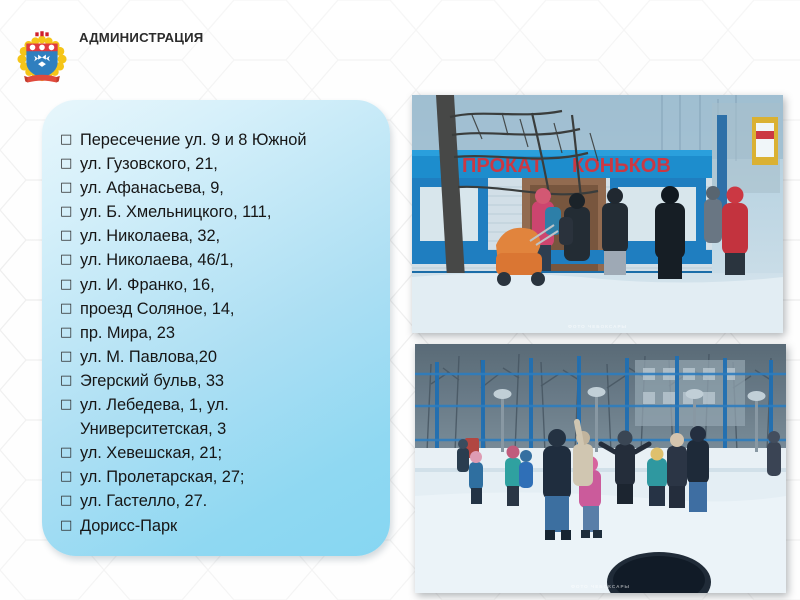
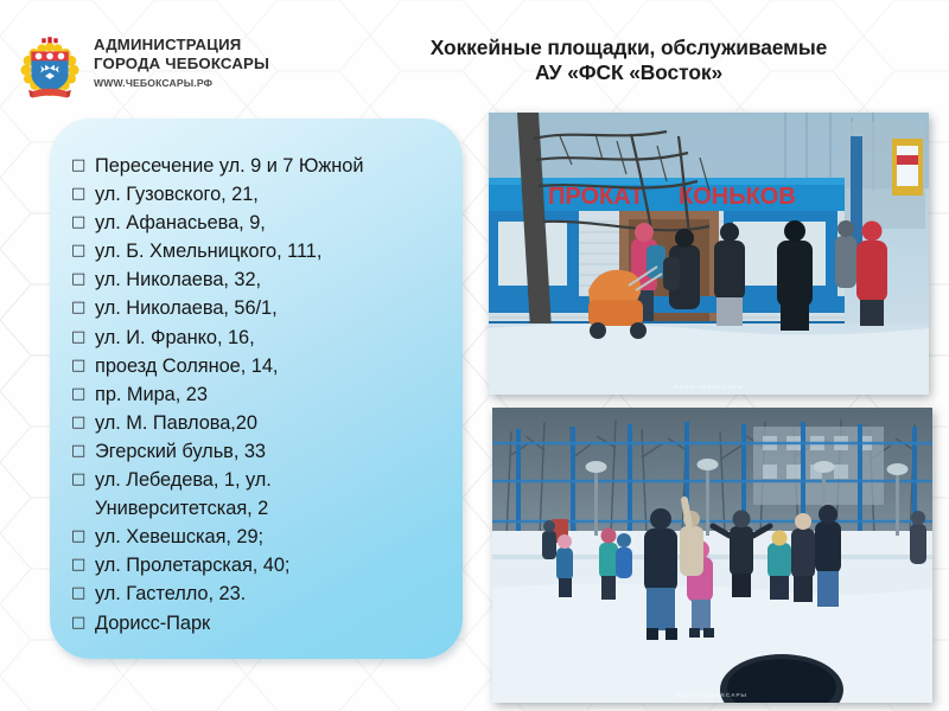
  АДМИНИСТРАЦИЯ
+ ГОРОДА ЧЕБОКСАРЫ
+ WWW.ЧЕБОКСАРЫ.РФ
+ Хоккейные площадки, обслуживаемые
+ АУ «ФСК «Восток»
  □
- Пересечение ул. 9 и 8 Южной
+ Пересечение ул. 9 и 7 Южной
  □
  ул. Гузовского, 21,
  □
  ул. Афанасьева, 9,
  □
  ул. Б. Хмельницкого, 111,
  □
  ул. Николаева, 32,
  □
- ул. Николаева, 46/1,
+ ул. Николаева, 56/1,
  □
  ул. И. Франко, 16,
  □
  проезд Соляное, 14,
  □
  пр. Мира, 23
  □
  ул. М. Павлова,20
  □
  Эгерский бульв, 33
  □
  ул. Лебедева, 1, ул.
- Университетская, 3
+ Университетская, 2
  □
- ул. Хевешская, 21;
+ ул. Хевешская, 29;
  □
- ул. Пролетарская, 27;
+ ул. Пролетарская, 40;
  □
- ул. Гастелло, 27.
+ ул. Гастелло, 23.
  □
  Дорисс-Парк
  ПРОКАТ
  ОНЬКОВ
